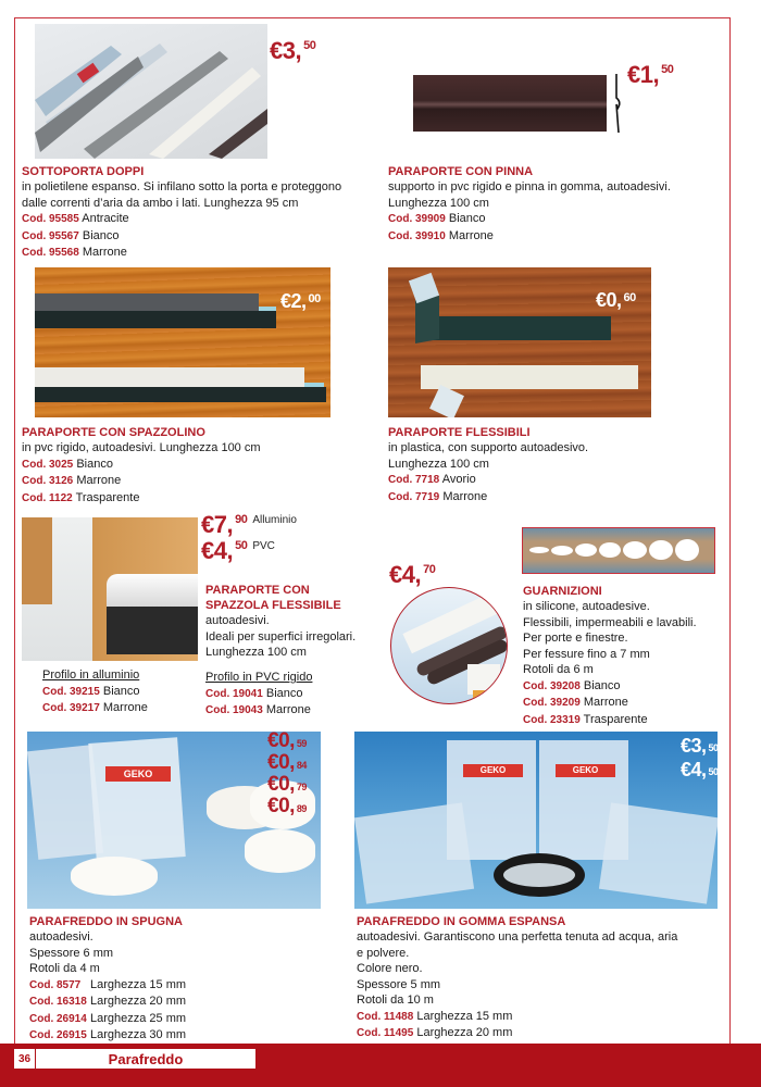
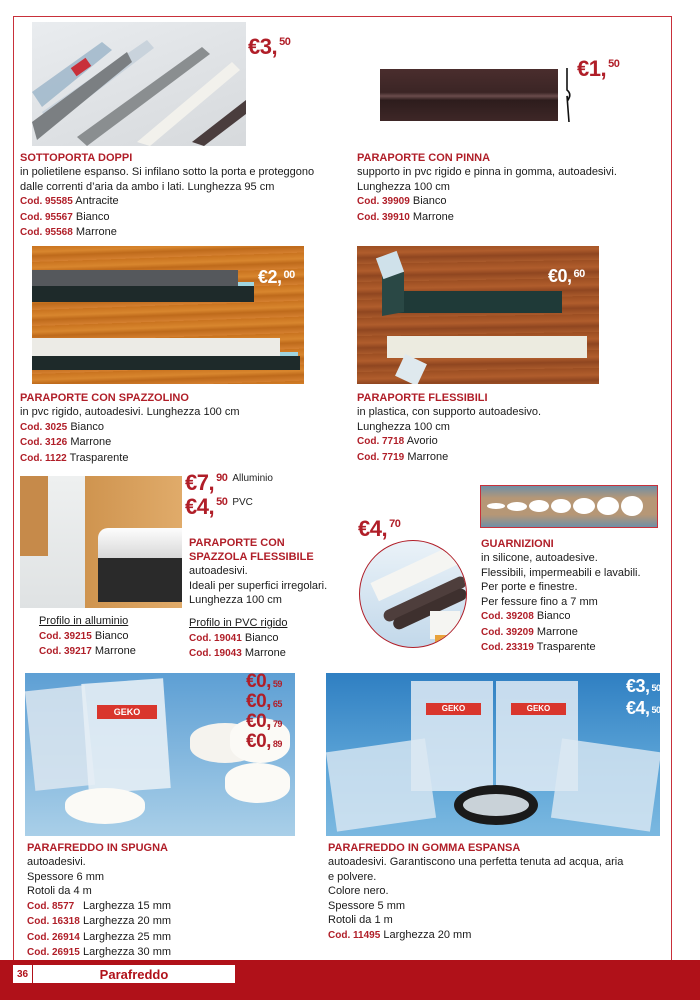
  €3, 50
  SOTTOPORTA DOPPI
  in polietilene espanso. Si infilano sotto la porta e proteggono
  dalle correnti d’aria da ambo i lati. Lunghezza 95 cm
  Cod. 95585 Antracite
  Cod. 95567 Bianco
  Cod. 95568 Marrone
  €1, 50
  PARAPORTE CON PINNA
  supporto in pvc rigido e pinna in gomma, autoadesivi.
  Lunghezza 100 cm
  Cod. 39909 Bianco
  Cod. 39910 Marrone
  €2, 00
  PARAPORTE CON SPAZZOLINO
  in pvc rigido, autoadesivi. Lunghezza 100 cm
  Cod. 3025 Bianco
  Cod. 3126 Marrone
  Cod. 1122 Trasparente
  €0, 60
  PARAPORTE FLESSIBILI
  in plastica, con supporto autoadesivo.
  Lunghezza 100 cm
  Cod. 7718 Avorio
  Cod. 7719 Marrone
  €7, 90 Alluminio
  €4, 50 PVC
  PARAPORTE CON
  SPAZZOLA FLESSIBILE
  autoadesivi.
  Ideali per superfici irregolari.
  Lunghezza 100 cm
  Profilo in alluminio
  Cod. 39215 Bianco
  Cod. 39217 Marrone
  Profilo in PVC rigido
  Cod. 19041 Bianco
  Cod. 19043 Marrone
  €4, 70
  GUARNIZIONI
  in silicone, autoadesive.
  Flessibili, impermeabili e lavabili.
  Per porte e finestre.
  Per fessure fino a 7 mm
- Rotoli da 6 m
  Cod. 39208 Bianco
  Cod. 39209 Marrone
  Cod. 23319 Trasparente
  GEKO
  €0, 59
- €0, 84
+ €0, 65
  €0, 79
  €0, 89
  PARAFREDDO IN SPUGNA
  autoadesivi.
  Spessore 6 mm
  Rotoli da 4 m
  Cod. 8577 Larghezza 15 mm
  Cod. 16318 Larghezza 20 mm
  Cod. 26914 Larghezza 25 mm
  Cod. 26915 Larghezza 30 mm
  GEKO
  GEKO
  €3, 50
  €4, 50
  PARAFREDDO IN GOMMA ESPANSA
  autoadesivi. Garantiscono una perfetta tenuta ad acqua, aria
  e polvere.
  Colore nero.
  Spessore 5 mm
- Rotoli da 10 m
+ Rotoli da 1 m
- Cod. 11488 Larghezza 15 mm
  Cod. 11495 Larghezza 20 mm
  36
  Parafreddo
